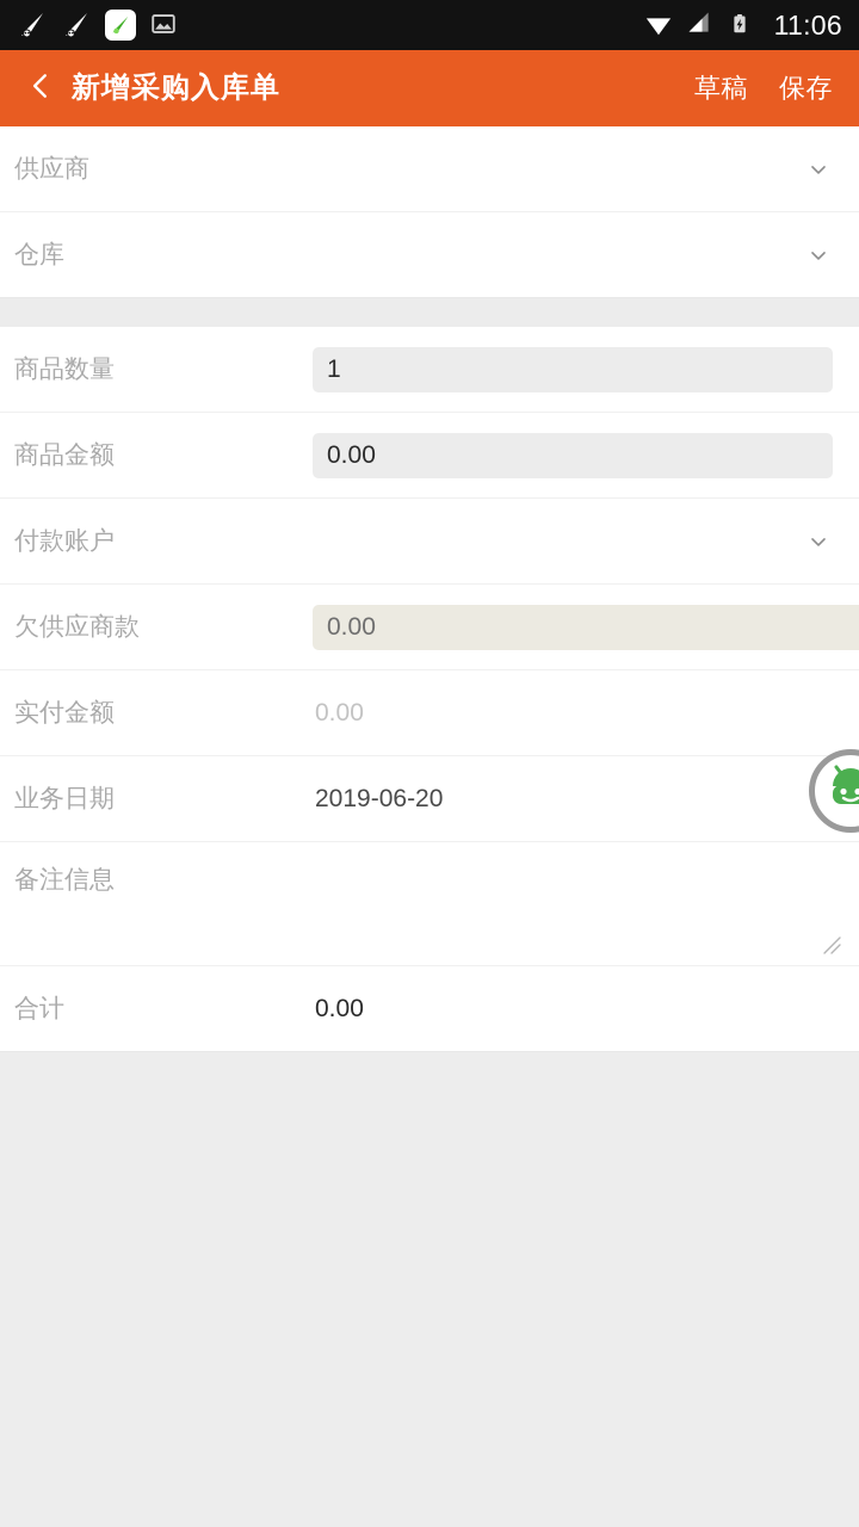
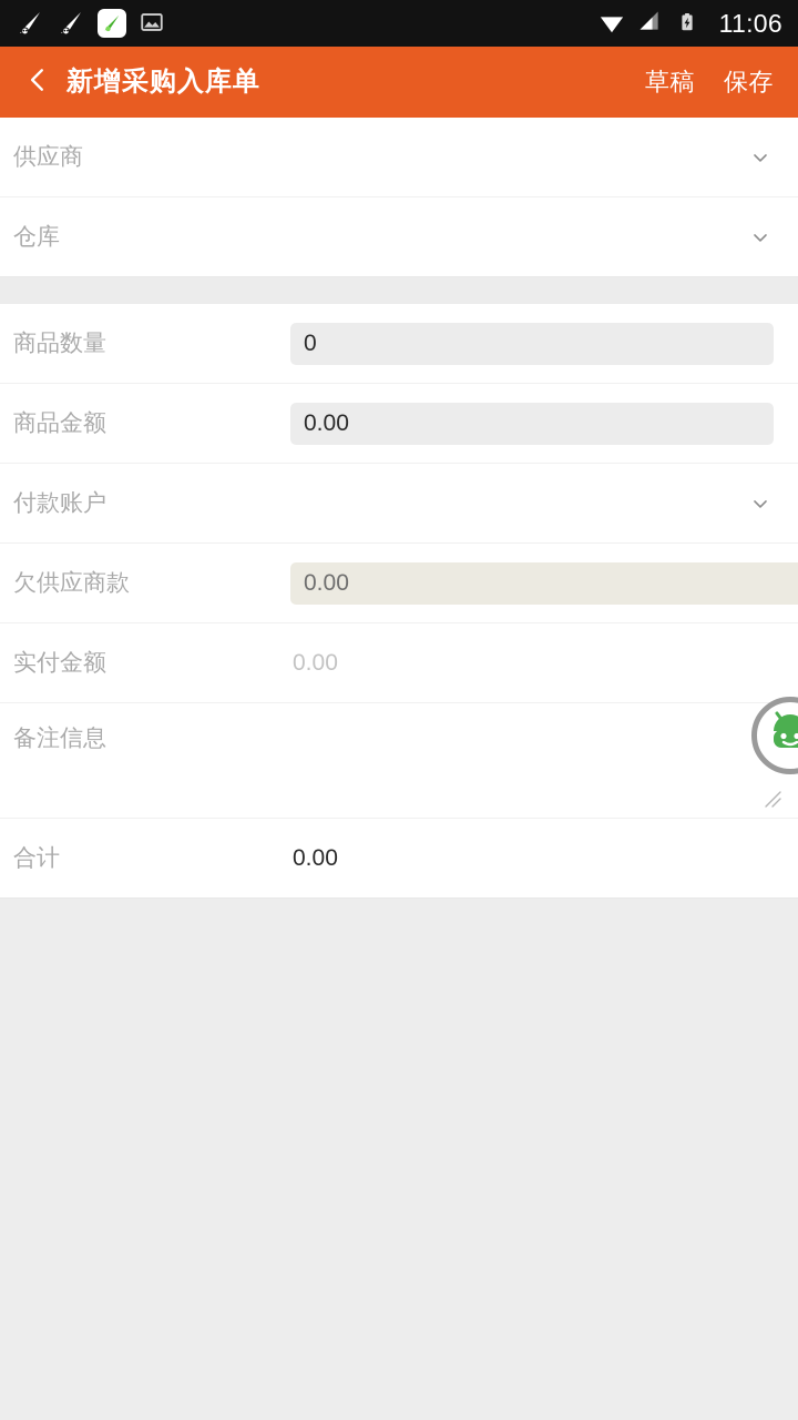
  11:06
  新增采购入库单
  草稿
  保存
  供应商
  仓库
  商品数量
- 1
+ 0
  商品金额
  0.00
  付款账户
  欠供应商款
  0.00
  实付金额
  0.00
- 业务日期
- 2019-06-20
  备注信息
  合计
  0.00
